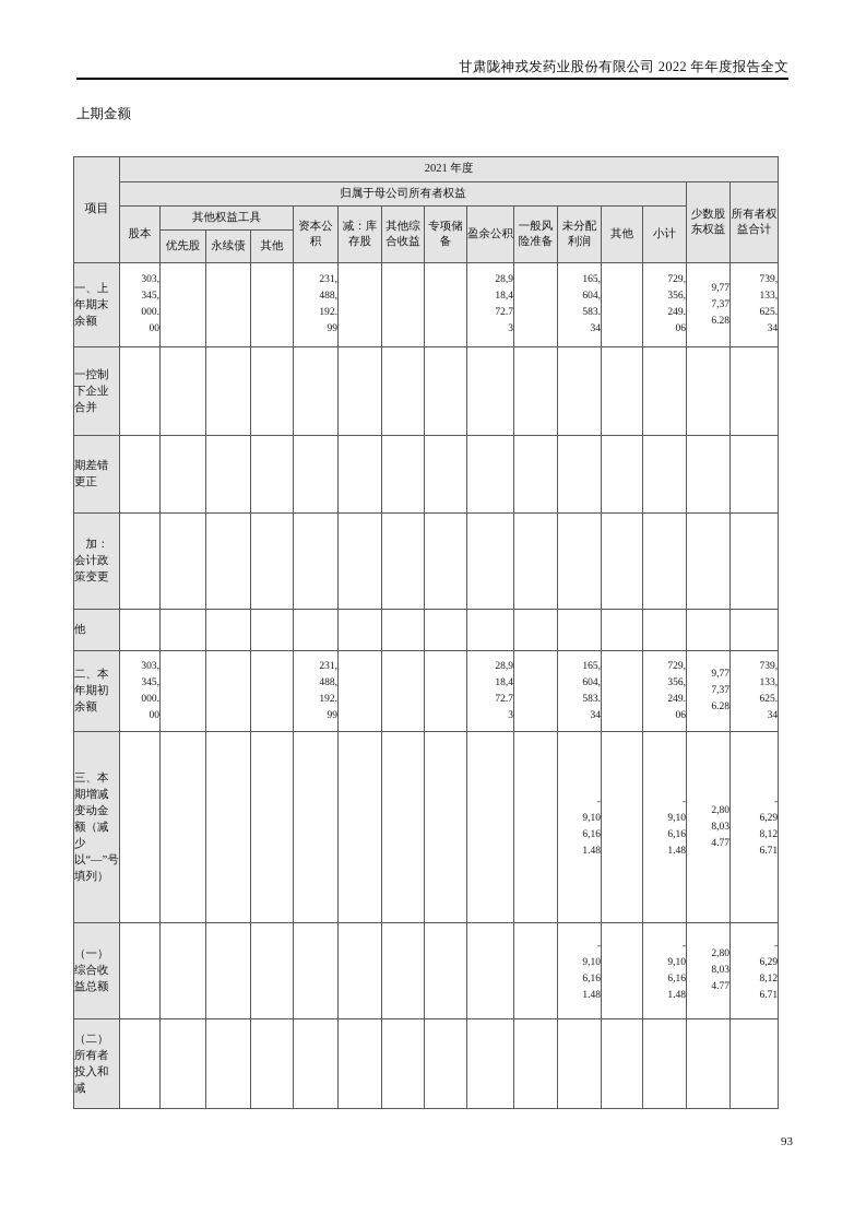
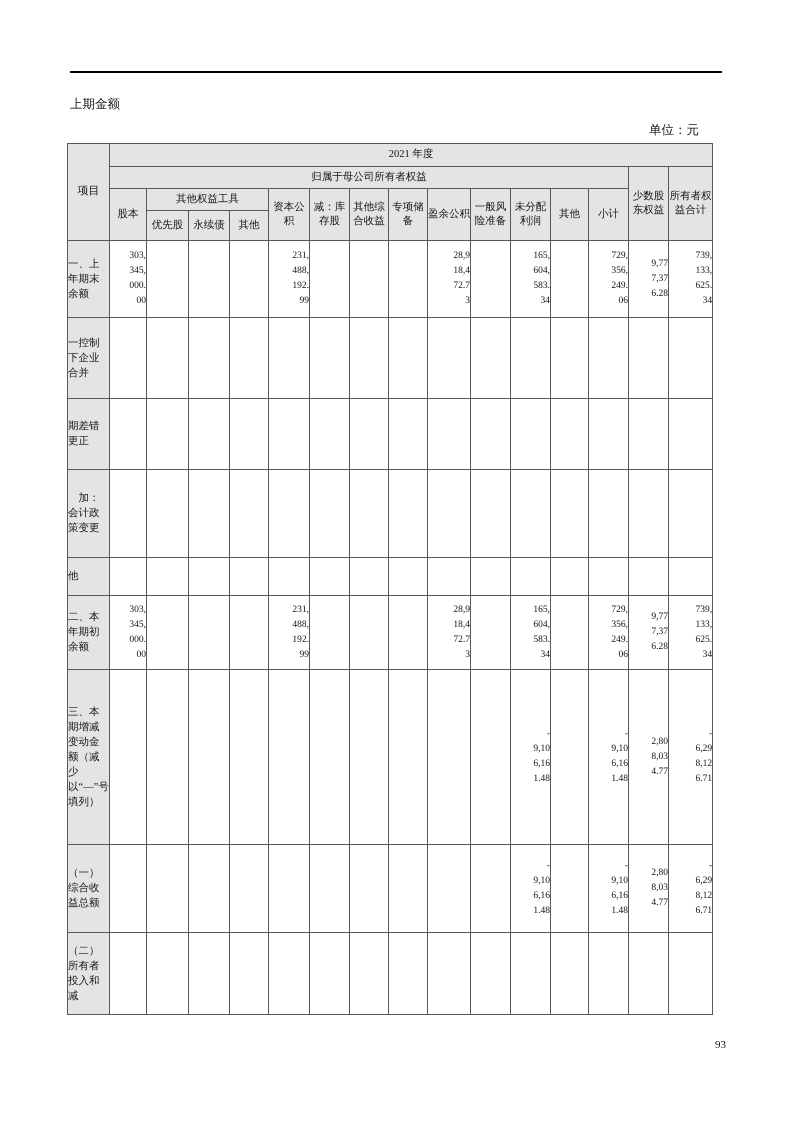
- 甘肃陇神戎发药业股份有限公司 2022 年年度报告全文
  上期金额
+ 单位：元
  项目	2021 年度
  归属于母公司所有者权益	少数股东权益	所有者权益合计
  股本	其他权益工具	资本公积	减：库存股	其他综合收益	专项储备	盈余公积	一般风险准备	未分配利润	其他	小计
  优先股	永续债	其他
  一、上年期末余额	303, 345, 000. 00				231, 488, 192. 99				28,9 18,4 72.7 3		165, 604, 583. 34		729, 356, 249. 06	9,77 7,37 6.28	739, 133, 625. 34
  一控制下企业合并
  期差错更正
  加：会计政策变更
  他
  二、本年期初余额	303, 345, 000. 00				231, 488, 192. 99				28,9 18,4 72.7 3		165, 604, 583. 34		729, 356, 249. 06	9,77 7,37 6.28	739, 133, 625. 34
  三、本期增减变动金额（减少以“—”号填列）											- 9,10 6,16 1.48		- 9,10 6,16 1.48	2,80 8,03 4.77	- 6,29 8,12 6.71
  （一）综合收益总额											- 9,10 6,16 1.48		- 9,10 6,16 1.48	2,80 8,03 4.77	- 6,29 8,12 6.71
  （二）所有者投入和减
  93
